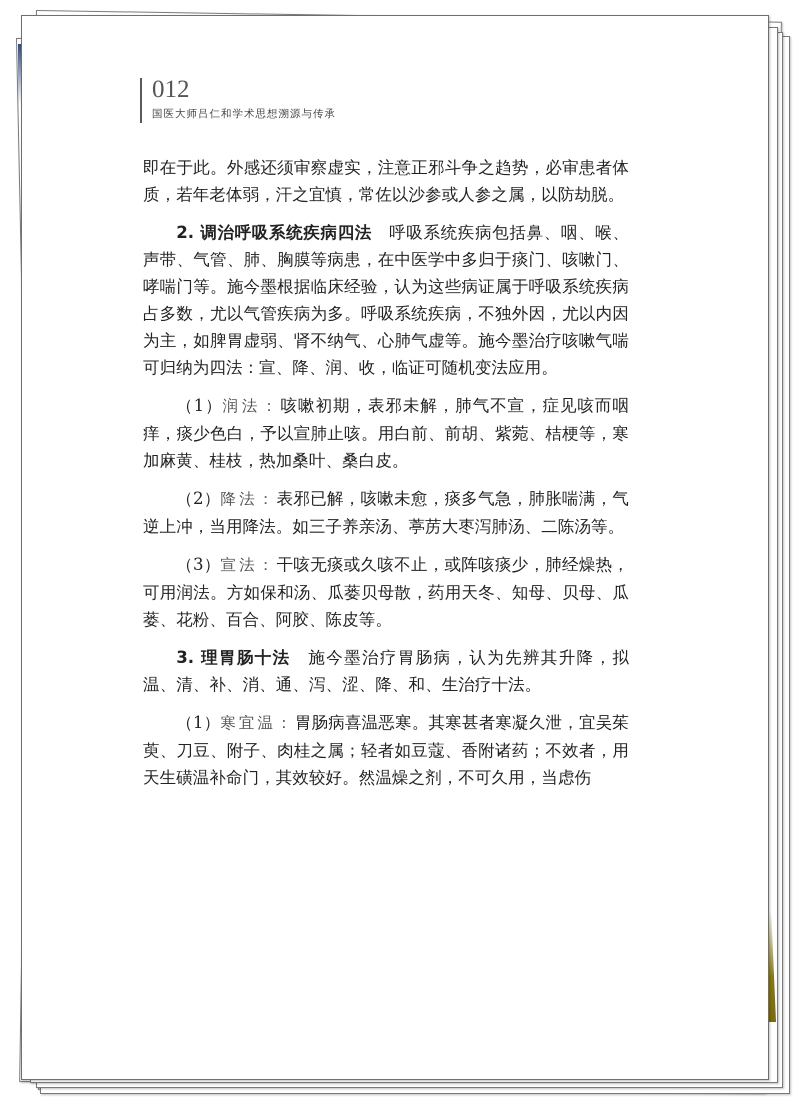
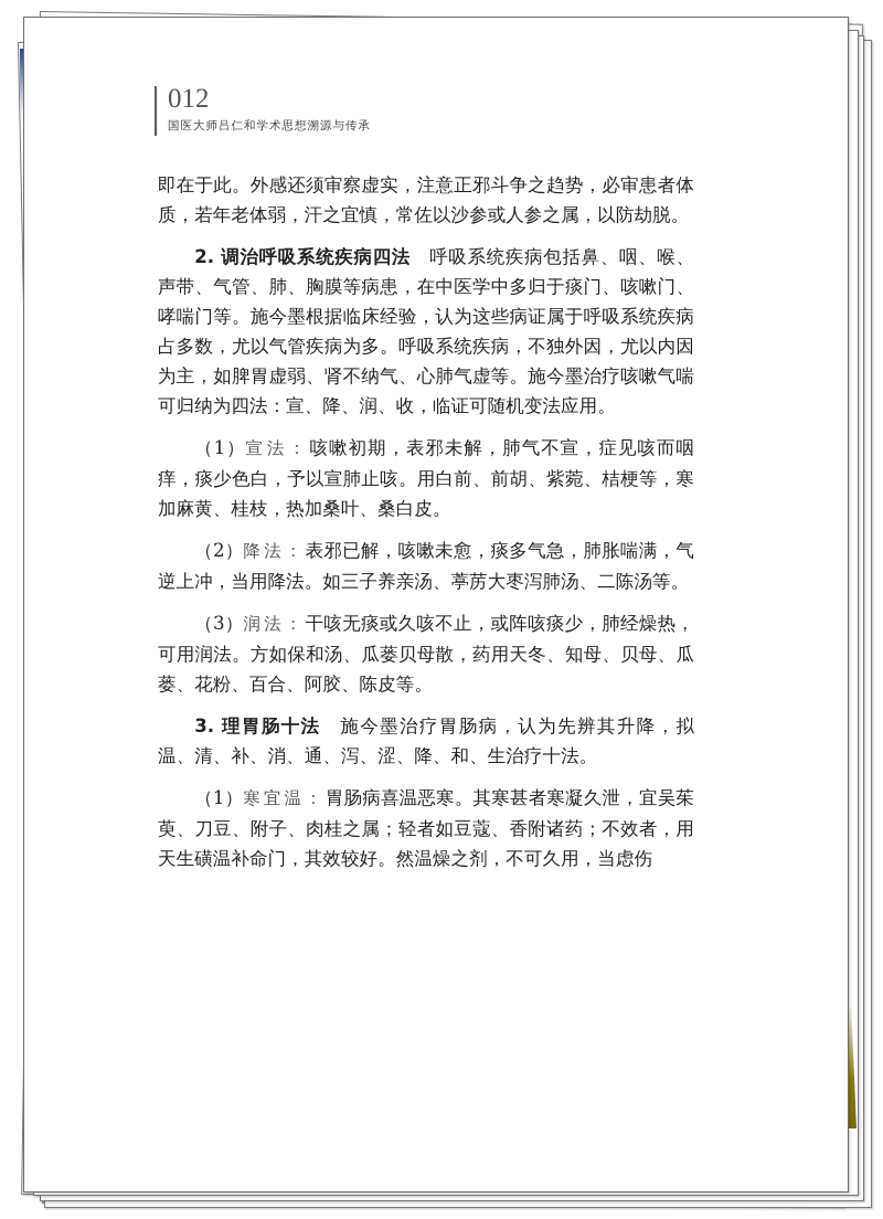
  012
  国医大师吕仁和学术思想溯源与传承
  即在于此。外感还须审察虚实，注意正邪斗争之趋势，必审患者体质，若年老体弱，汗之宜慎，常佐以沙参或人参之属，以防劫脱。
  2. 调治呼吸系统疾病四法 呼吸系统疾病包括鼻、咽、喉、声带、气管、肺、胸膜等病患，在中医学中多归于痰门、咳嗽门、哮喘门等。施今墨根据临床经验，认为这些病证属于呼吸系统疾病占多数，尤以气管疾病为多。呼吸系统疾病，不独外因，尤以内因为主，如脾胃虚弱、肾不纳气、心肺气虚等。施今墨治疗咳嗽气喘可归纳为四法：宣、降、润、收，临证可随机变法应用。
- （1）润法：咳嗽初期，表邪未解，肺气不宣，症见咳而咽痒，痰少色白，予以宣肺止咳。用白前、前胡、紫菀、桔梗等，寒加麻黄、桂枝，热加桑叶、桑白皮。
+ （1）宣法：咳嗽初期，表邪未解，肺气不宣，症见咳而咽痒，痰少色白，予以宣肺止咳。用白前、前胡、紫菀、桔梗等，寒加麻黄、桂枝，热加桑叶、桑白皮。
  （2）降法：表邪已解，咳嗽未愈，痰多气急，肺胀喘满，气逆上冲，当用降法。如三子养亲汤、葶苈大枣泻肺汤、二陈汤等。
- （3）宣法：干咳无痰或久咳不止，或阵咳痰少，肺经燥热，可用润法。方如保和汤、瓜蒌贝母散，药用天冬、知母、贝母、瓜蒌、花粉、百合、阿胶、陈皮等。
+ （3）润法：干咳无痰或久咳不止，或阵咳痰少，肺经燥热，可用润法。方如保和汤、瓜蒌贝母散，药用天冬、知母、贝母、瓜蒌、花粉、百合、阿胶、陈皮等。
  3. 理胃肠十法 施今墨治疗胃肠病，认为先辨其升降，拟温、清、补、消、通、泻、涩、降、和、生治疗十法。
  （1）寒宜温：胃肠病喜温恶寒。其寒甚者寒凝久泄，宜吴茱萸、刀豆、附子、肉桂之属；轻者如豆蔻、香附诸药；不效者，用天生磺温补命门，其效较好。然温燥之剂，不可久用，当虑伤
